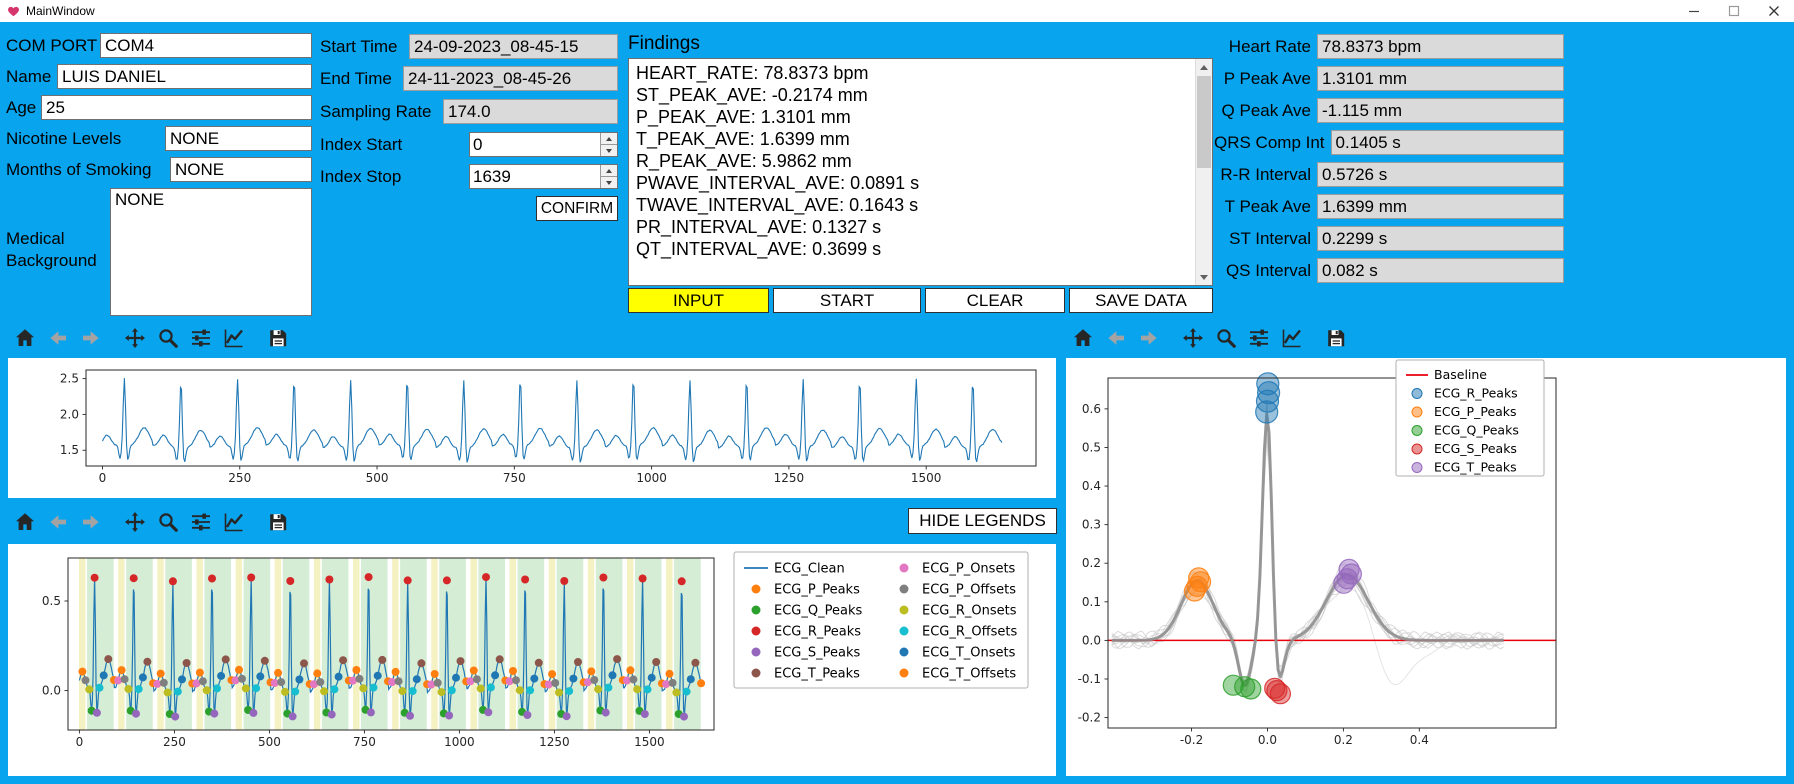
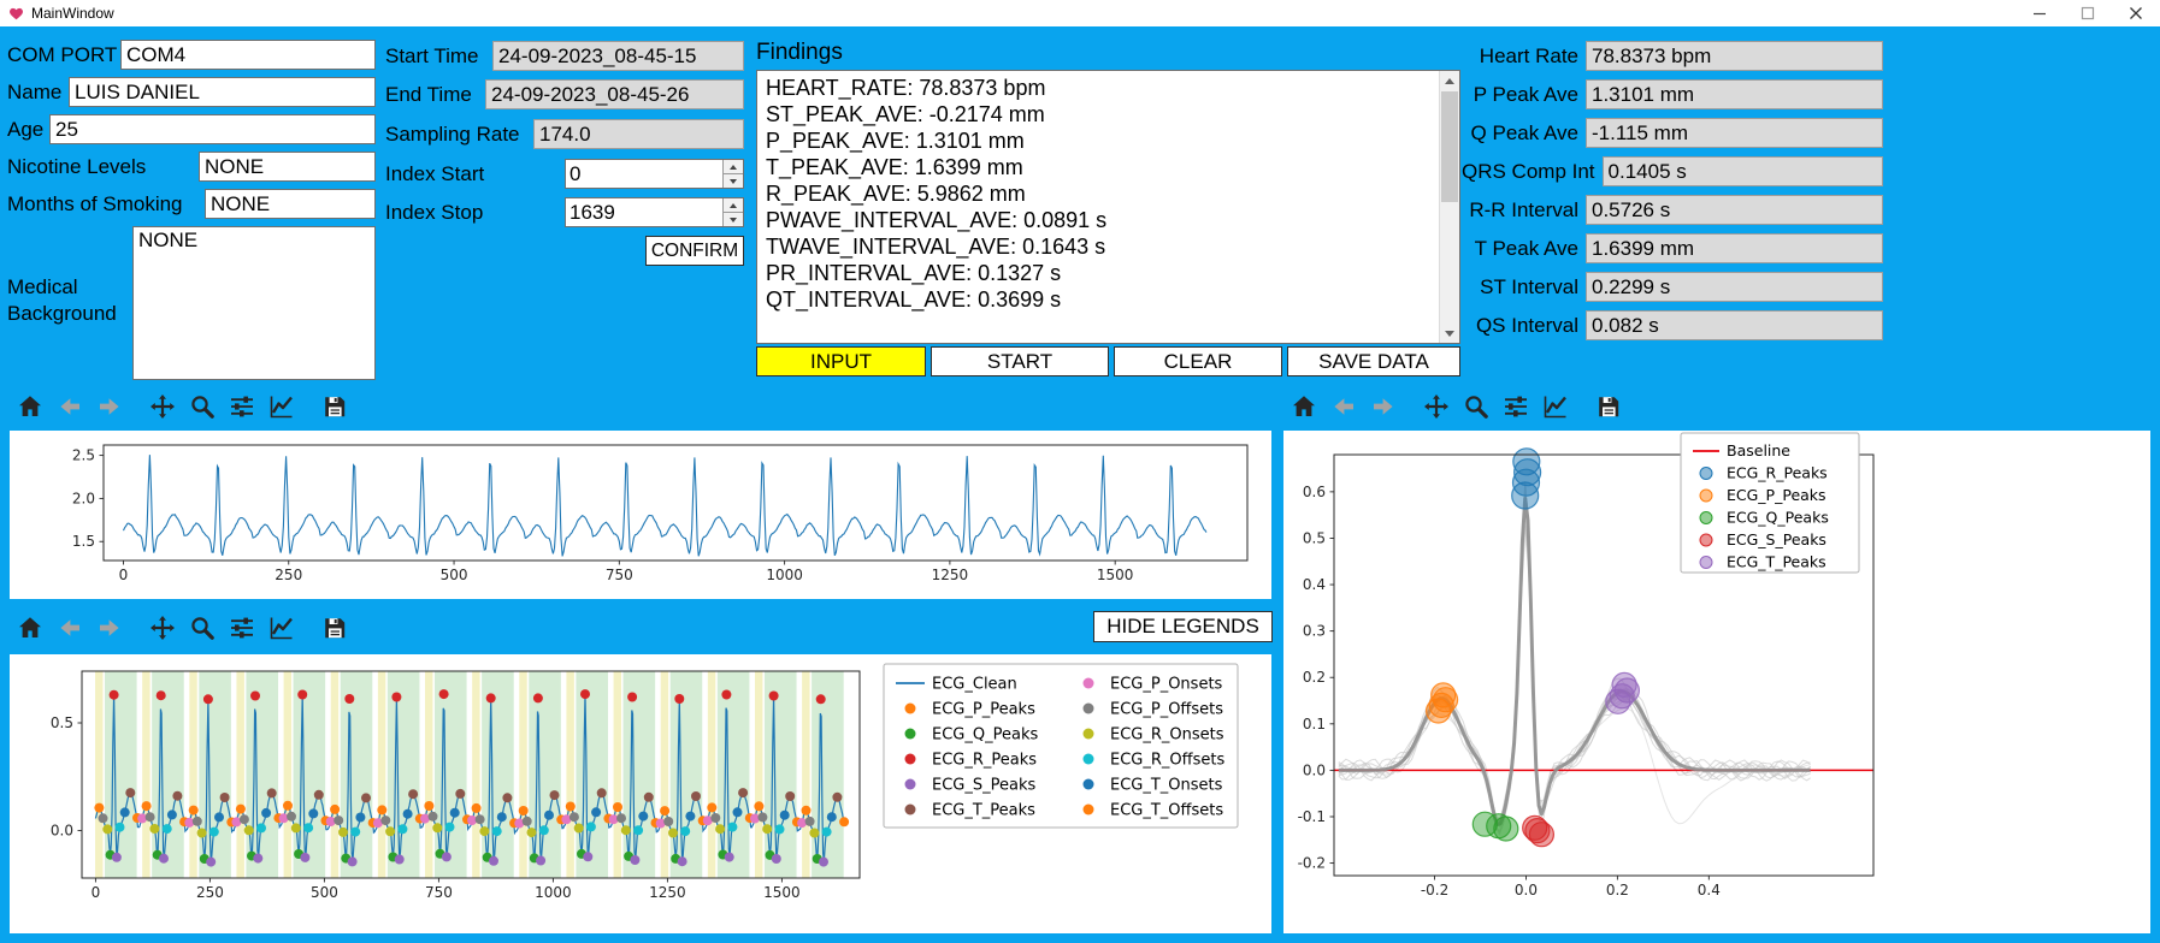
  MainWindow
  COM PORT
  COM4
  Name
  LUIS DANIEL
  Age
  25
  Nicotine Levels
  NONE
  Months of Smoking
  NONE
  Medical Background
  NONE
  Start Time
  24-09-2023_08-45-15
  End Time
- 24-11-2023_08-45-26
+ 24-09-2023_08-45-26
  Sampling Rate
  174.0
  Index Start
  0
  Index Stop
  1639
  CONFIRM
  Findings
  HEART_RATE: 78.8373 bpm
  ST_PEAK_AVE: -0.2174 mm
  P_PEAK_AVE: 1.3101 mm
  T_PEAK_AVE: 1.6399 mm
  R_PEAK_AVE: 5.9862 mm
  PWAVE_INTERVAL_AVE: 0.0891 s
  TWAVE_INTERVAL_AVE: 0.1643 s
  PR_INTERVAL_AVE: 0.1327 s
  QT_INTERVAL_AVE: 0.3699 s
  INPUT
  START
  CLEAR
  SAVE DATA
  Heart Rate
  78.8373 bpm
  P Peak Ave
  1.3101 mm
  Q Peak Ave
  -1.115 mm
  QRS Comp Int
  0.1405 s
  R-R Interval
  0.5726 s
  T Peak Ave
  1.6399 mm
  ST Interval
  0.2299 s
  QS Interval
  0.082 s
  HIDE LEGENDS
  0
  250
  500
  750
  1000
  1250
  1500
  1.5
  2.0
  2.5
  0
  250
  500
  750
  1000
  1250
  1500
  0.0
  0.5
  ECG_Clean
  ECG_P_Peaks
  ECG_Q_Peaks
  ECG_R_Peaks
  ECG_S_Peaks
  ECG_T_Peaks
  ECG_P_Onsets
  ECG_P_Offsets
  ECG_R_Onsets
  ECG_R_Offsets
  ECG_T_Onsets
  ECG_T_Offsets
  -0.2
  0.0
  0.2
  0.4
  -0.2
  -0.1
  0.0
  0.1
  0.2
  0.3
  0.4
  0.5
  0.6
  Baseline
  ECG_R_Peaks
  ECG_P_Peaks
  ECG_Q_Peaks
  ECG_S_Peaks
  ECG_T_Peaks
